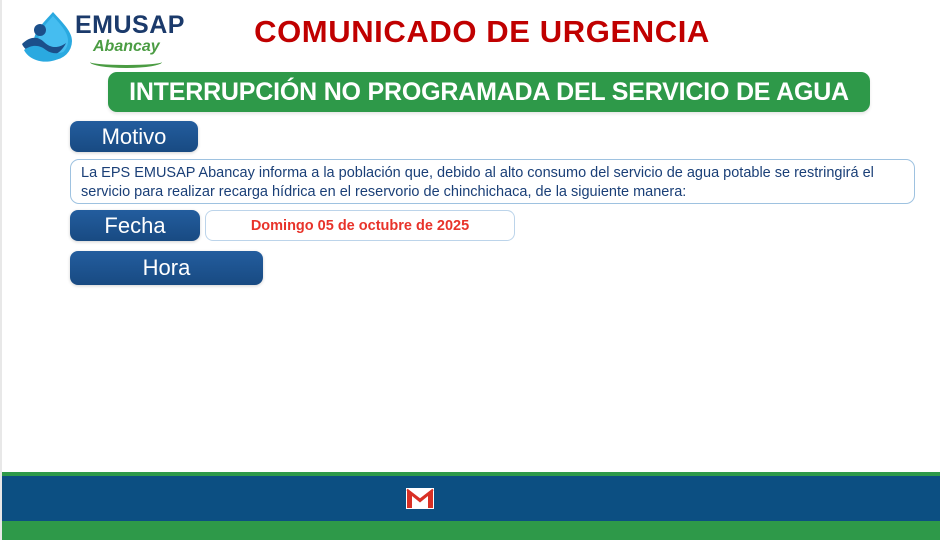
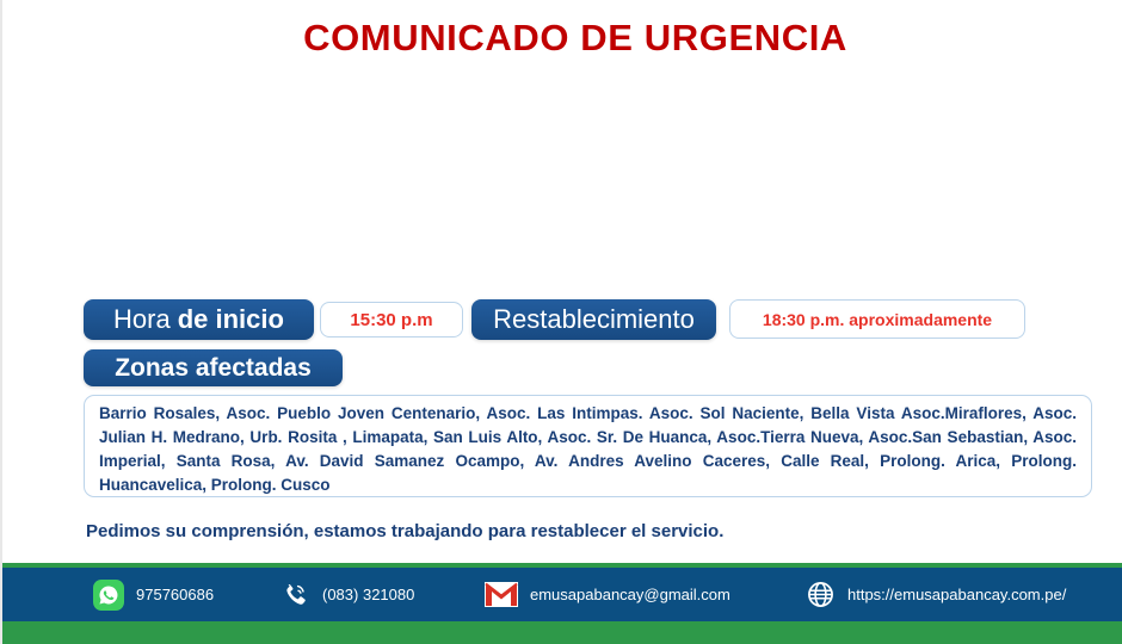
- EMUSAP
- Abancay
  COMUNICADO DE URGENCIA
- INTERRUPCIÓN NO PROGRAMADA DEL SERVICIO DE AGUA
- Motivo
- La EPS EMUSAP Abancay informa a la población que, debido al alto consumo del servicio de agua potable se restringirá el servicio para realizar recarga hídrica en el reservorio de chinchichaca, de la siguiente manera:
- Fecha
- Domingo 05 de octubre de 2025
  Hora
+ de inicio
+ 15:30 p.m
+ Restablecimiento
+ 18:30 p.m. aproximadamente
+ Zonas afectadas
+ Barrio Rosales, Asoc. Pueblo Joven Centenario, Asoc. Las Intimpas. Asoc. Sol Naciente, Bella Vista Asoc.Miraflores, Asoc. Julian H. Medrano, Urb. Rosita , Limapata, San Luis Alto, Asoc. Sr. De Huanca, Asoc.Tierra Nueva, Asoc.San Sebastian, Asoc. Imperial, Santa Rosa, Av. David Samanez Ocampo, Av. Andres Avelino Caceres, Calle Real, Prolong. Arica, Prolong. Huancavelica, Prolong. Cusco
+ Pedimos su comprensión, estamos trabajando para restablecer el servicio.
+ 975760686
+ (083) 321080
+ emusapabancay@gmail.com
+ https://emusapabancay.com.pe/
